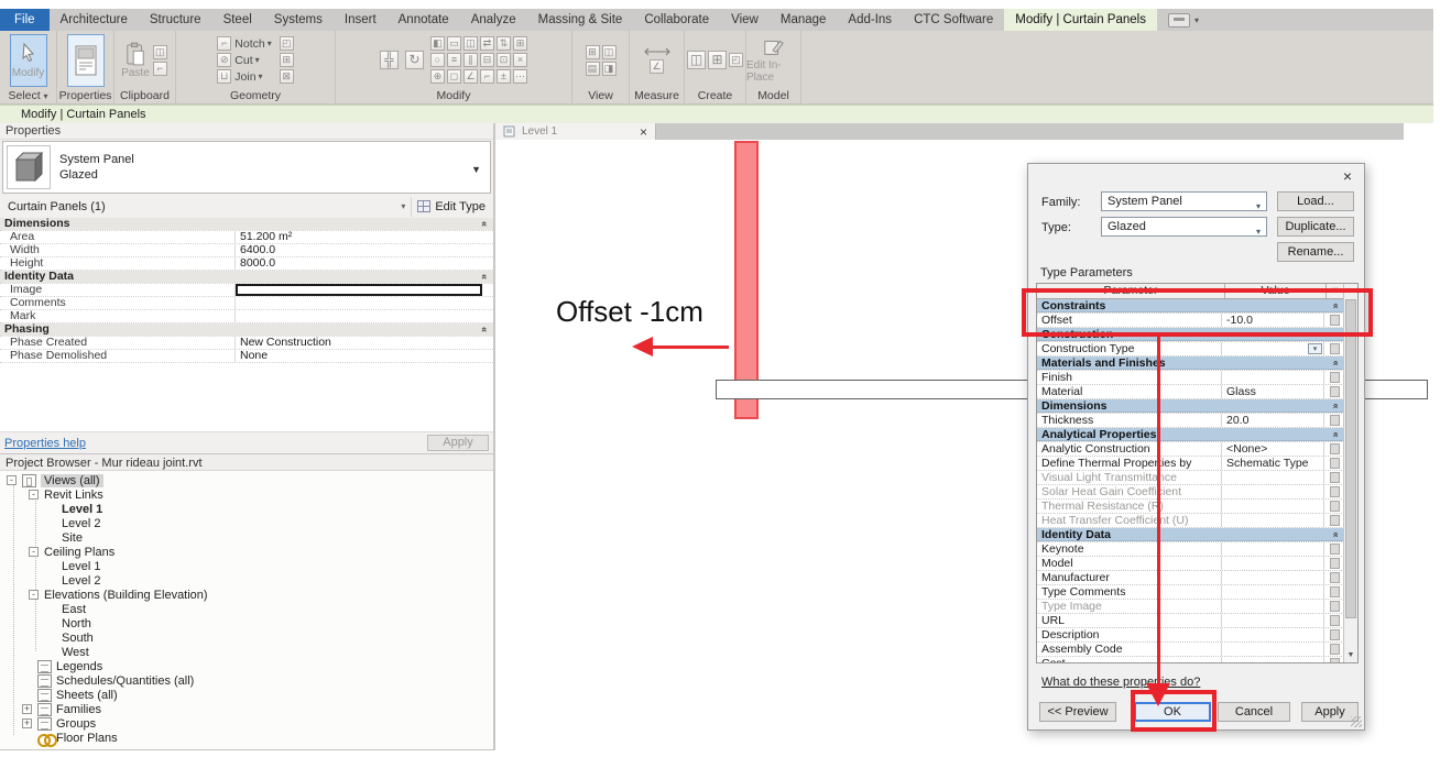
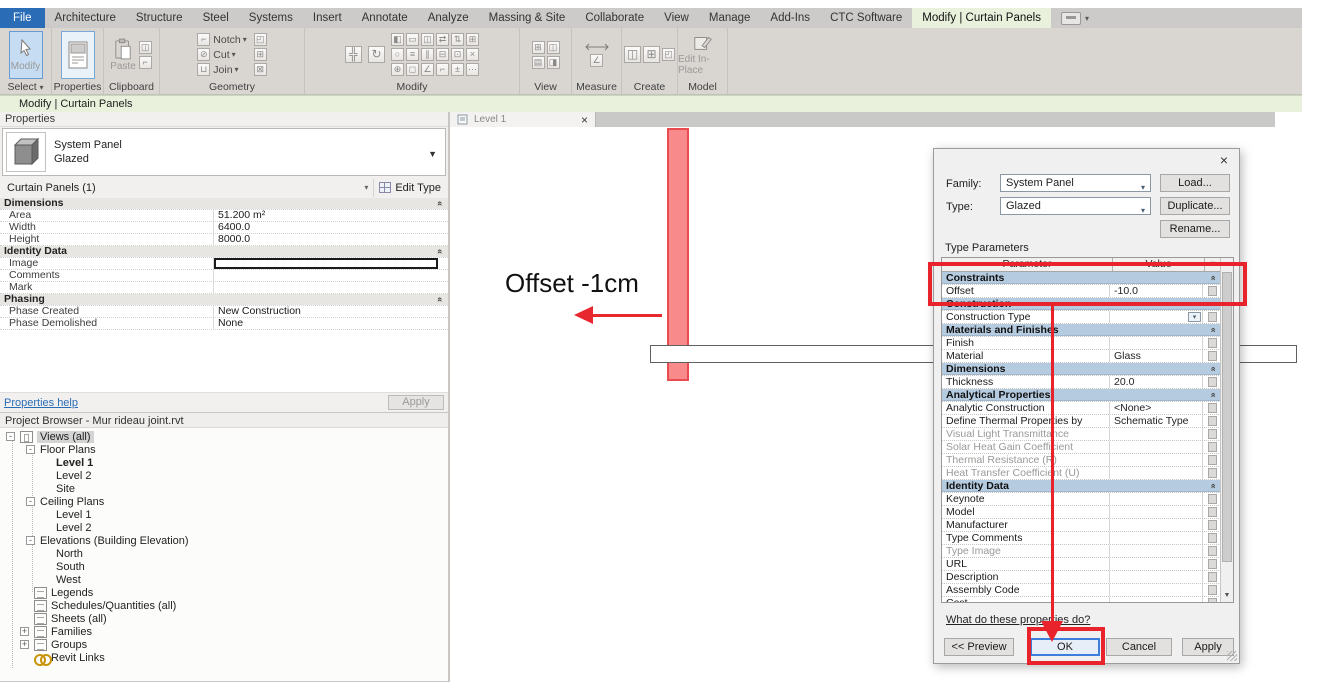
  File
  Architecture
  Structure
  Steel
  Systems
  Insert
  Annotate
  Analyze
  Massing & Site
  Collaborate
  View
  Manage
  Add-Ins
  CTC Software
  Modify | Curtain Panels
  ▾
  Modify
  Select ▾
  Properties
  Paste
  ◫
  ⌐
  Clipboard
  ⌐
  Notch
  ▾
  ⊘
  Cut
  ▾
  ⊔
  Join
  ▾
  ◰
  ⊞
  ⊠
  Geometry
  ╬
  ↻
  ◧
  ▭
  ◫
  ⇄
  ⇅
  ⊞
  ○
  ≡
  ∥
  ⊟
  ⊡
  ×
  ⊕
  ◻
  ∠
  ⌐
  ±
  ⋯
  Modify
  ⊞
  ◫
  ▤
  ◨
  View
  ∠
  Measure
  ◫
  ⊞
  ◰
  Create
  Edit In-Place
  Model
  Modify | Curtain Panels
  Properties
  System Panel
  Glazed
  ▼
  Curtain Panels (1)
  ▾
  Edit Type
  Dimensions
  Area
  51.200 m²
  Width
  6400.0
  Height
  8000.0
  Identity Data
  Image
  Comments
  Mark
  Phasing
  Phase Created
  New Construction
  Phase Demolished
  None
  Properties help
  Apply
  Project Browser - Mur rideau joint.rvt
  -
  Views (all)
  -
- Revit Links
+ Floor Plans
  Level 1
  Level 2
  Site
  -
  Ceiling Plans
  Level 1
  Level 2
  -
  Elevations (Building Elevation)
- East
  North
  South
  West
  Legends
  Schedules/Quantities (all)
  Sheets (all)
  +
  Families
  +
  Groups
- Floor Plans
+ Revit Links
  Level 1
  ×
  Offset -1cm
  ×
  Family:
  System Panel
  ▾
  Load...
  Type:
  Glazed
  ▾
  Duplicate...
  Rename...
  Type Parameters
  Parameter
  Value
  =
  Constraints
  Offset
  -10.0
  Construction
  Construction Type
  Materials and Finishes
  Finish
  Material
  Glass
  Dimensions
  Thickness
  20.0
  Analytical Properties
  Analytic Construction
  <None>
  Define Thermal Propeies by
  Schematic Type
  Visual Light Transmittance
  Solar Heat Gain Coeffiient
  Thermal Resistance (R)
  Heat Transfer Coefficint (U)
  Identity Data
  Keynote
  Model
  Manufacturer
  Type Comments
  Type Image
  URL
  Description
  Assembly Code
  What do these properies do?
  << Preview
  OK
  Cancel
  Apply
